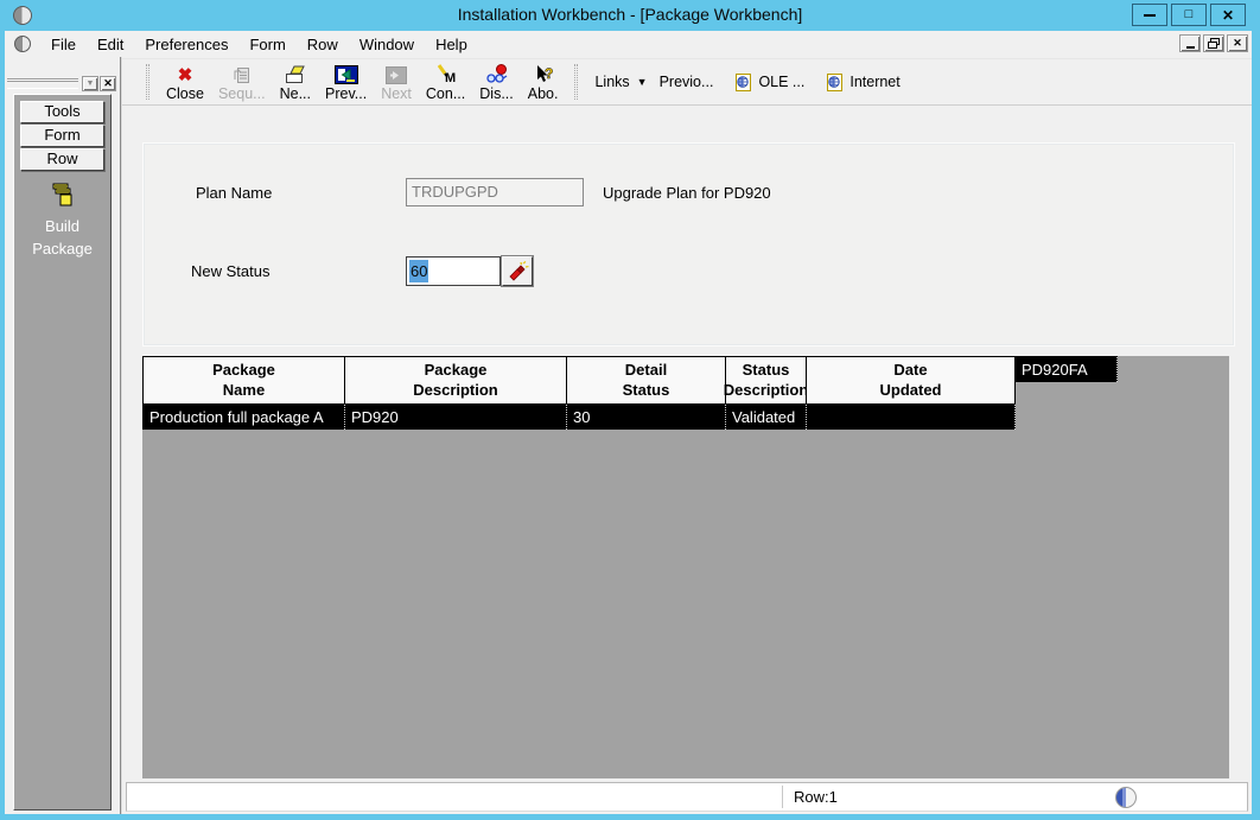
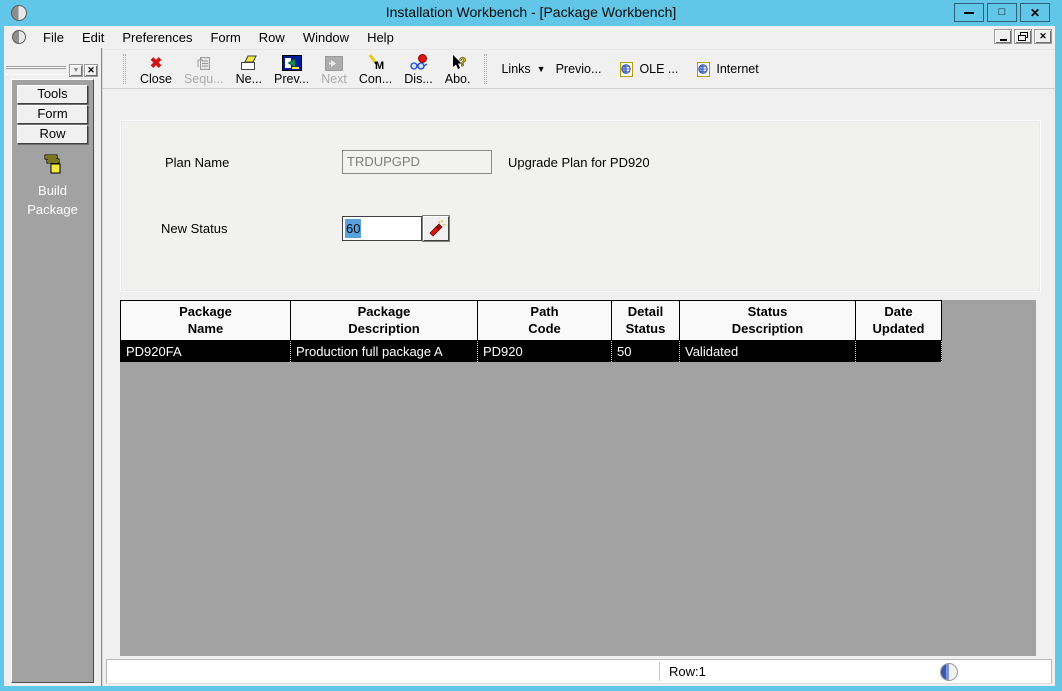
  Installation Workbench - [Package Workbench]
  □
  ✕
  File
  Edit
  Preferences
  Form
  Row
  Window
  Help
  ✕
  ✕
  Tools
  Form
  Row
  Build
  Package
  ✖
  Close
  Sequ...
  Ne...
  Prev...
  Next
  M
  Con...
  Dis...
  ?
  Abo.
  Links
  ▼
  Previo...
  OLE ...
  Internet
  Plan Name
  TRDUPGPD
  Upgrade Plan for PD920
  New Status
  60
  Package
  Name
  Package
  Description
+ Path
+ Code
  Detail
  Status
  Status
  Description
  Date
  Updated
  PD920FA
  Production full package A
  PD920
- 30
+ 50
  Validated
  Row:1
